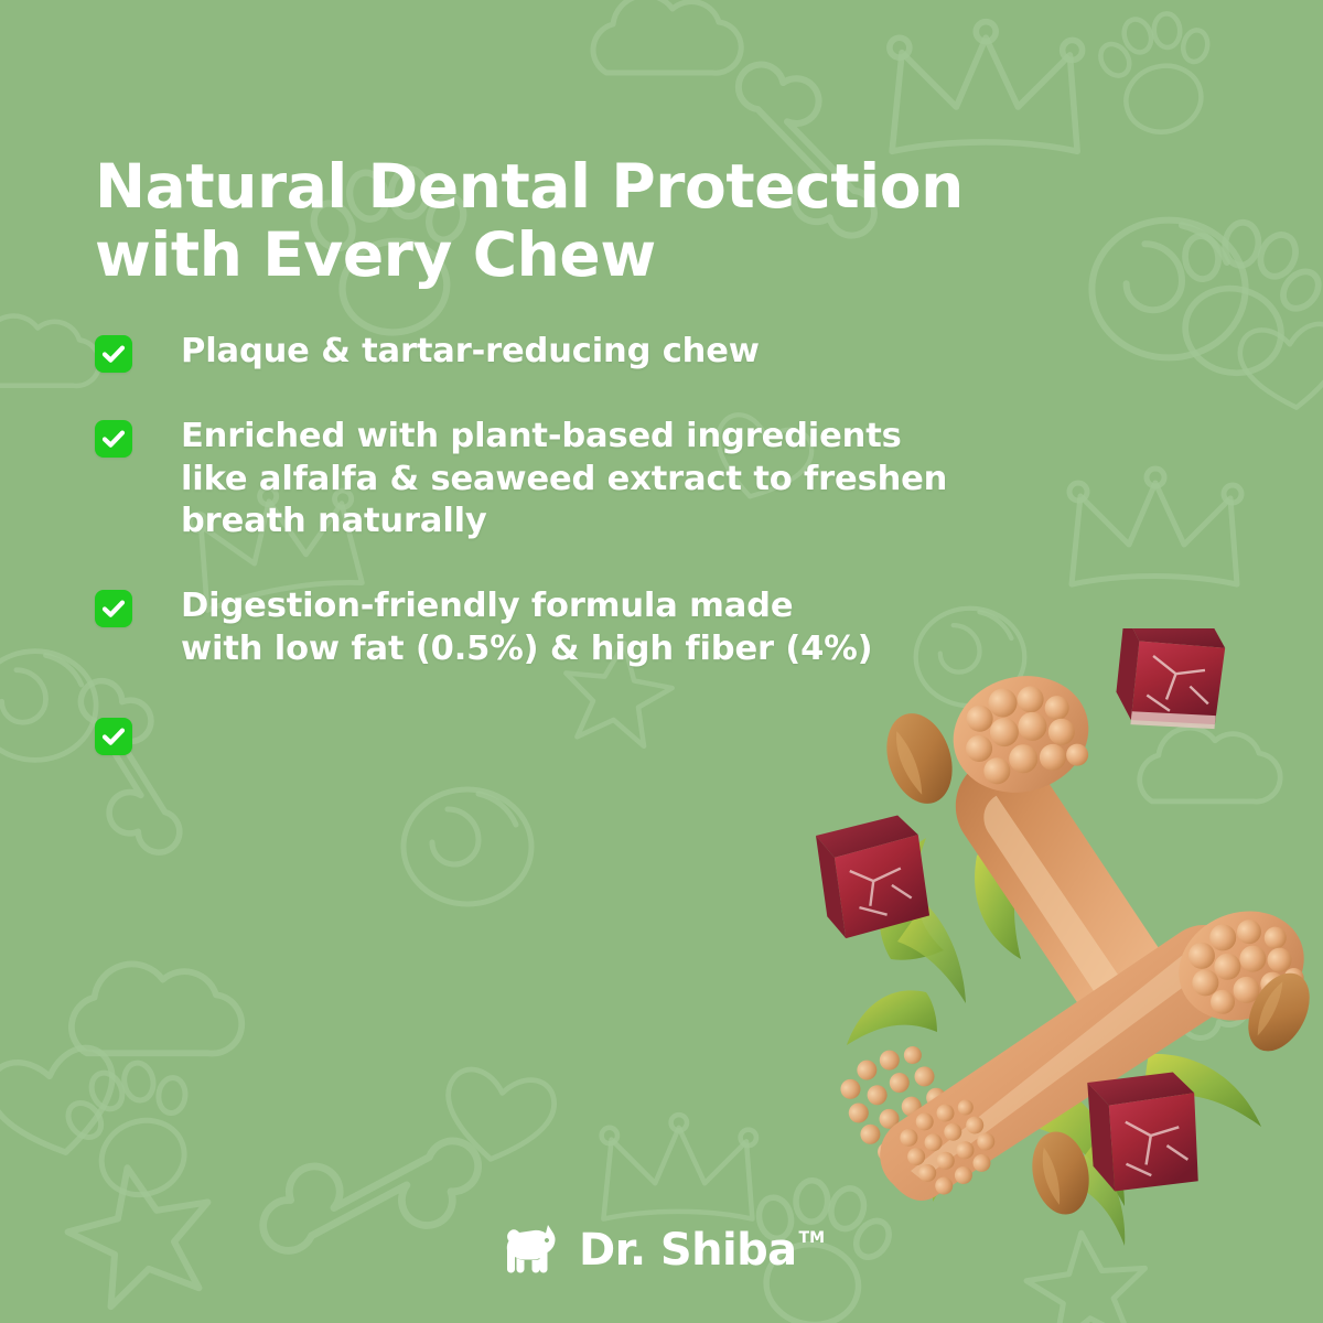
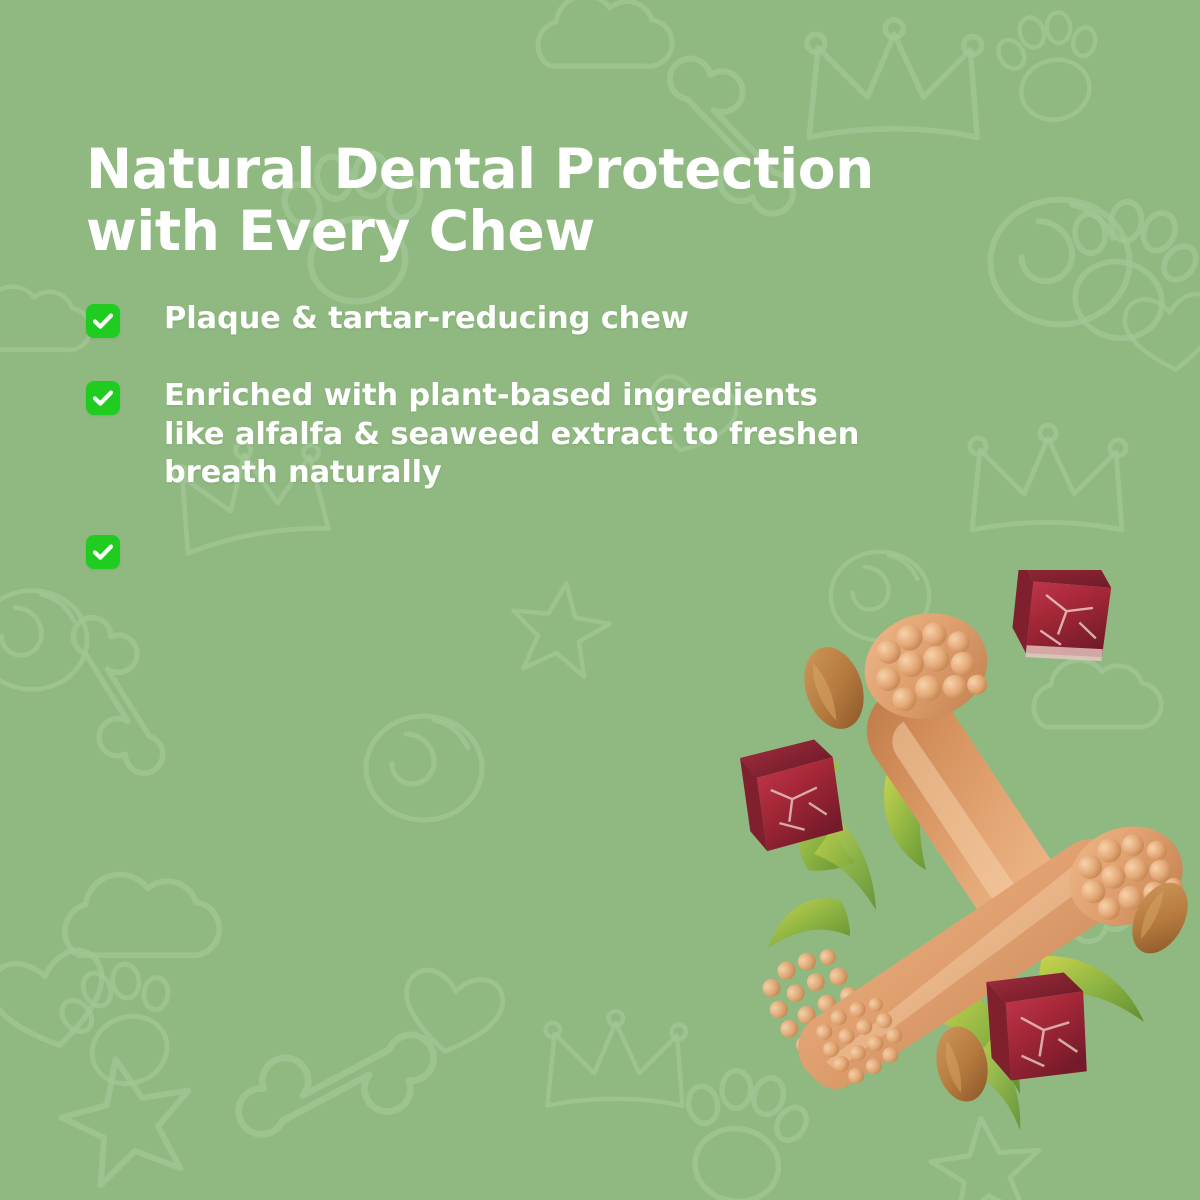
  Natural Dental Protection
  with Every Chew
  Plaque & tartar-reducing chew
  Enriched with plant-based ingredients
  like alfalfa & seaweed extract to freshen
  breath naturally
- Digestion-friendly formula made
- with low fat (0.5%) & high fiber (4%)
- Dr. Shiba
- TM
